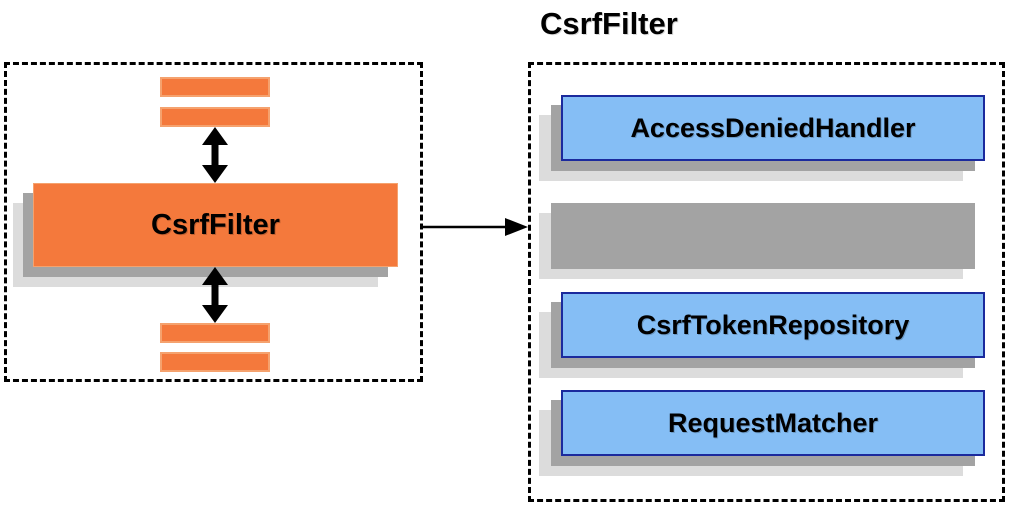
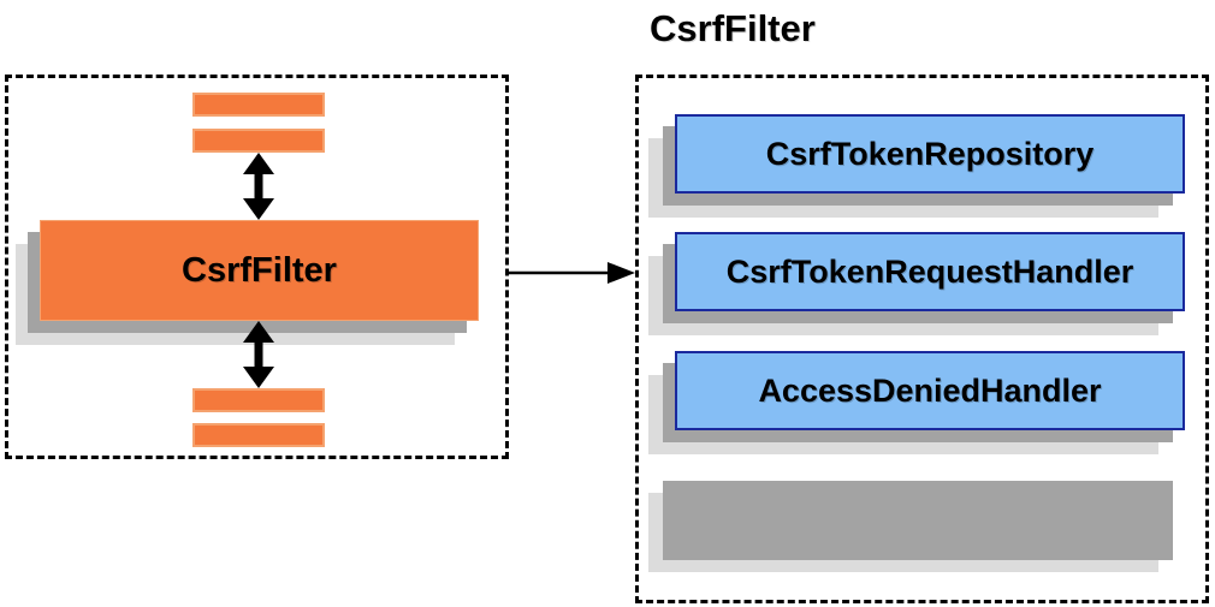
  CsrfFilter
  CsrfFilter
- AccessDeniedHandler
+ CsrfTokenRepository
+ CsrfTokenRequestHandler
- CsrfTokenRepository
+ AccessDeniedHandler
- RequestMatcher
